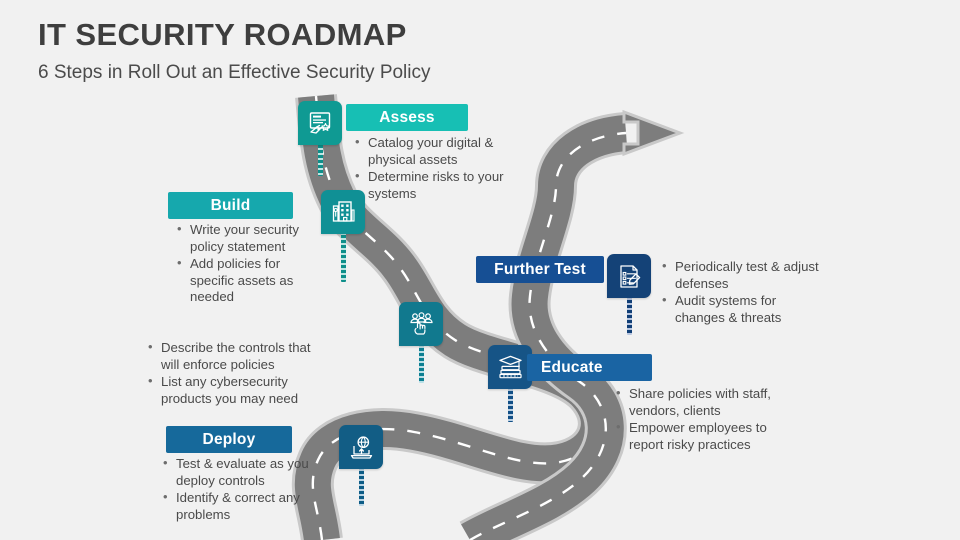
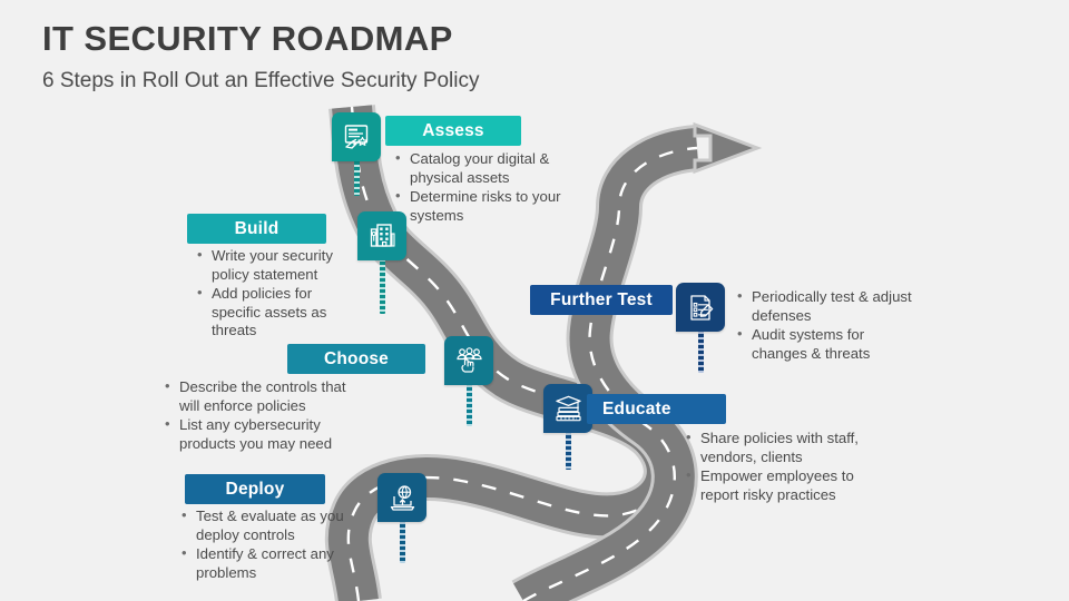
  IT SECURITY ROADMAP
  6 Steps in Roll Out an Effective Security Policy
  Assess
  Catalog your digital & physical assets
  Determine risks to your systems
  Build
  Write your security policy statement
- Add policies for specific assets as needed
+ Add policies for specific assets as threats
+ Choose
  Describe the controls that will enforce policies
  List any cybersecurity products you may need
  Deploy
  Test & evaluate as you deploy controls
  Identify & correct any problems
  Educate
  Share policies with staff, vendors, clients
  Empower employees to report risky practices
  Further Test
  Periodically test & adjust defenses
  Audit systems for changes & threats
